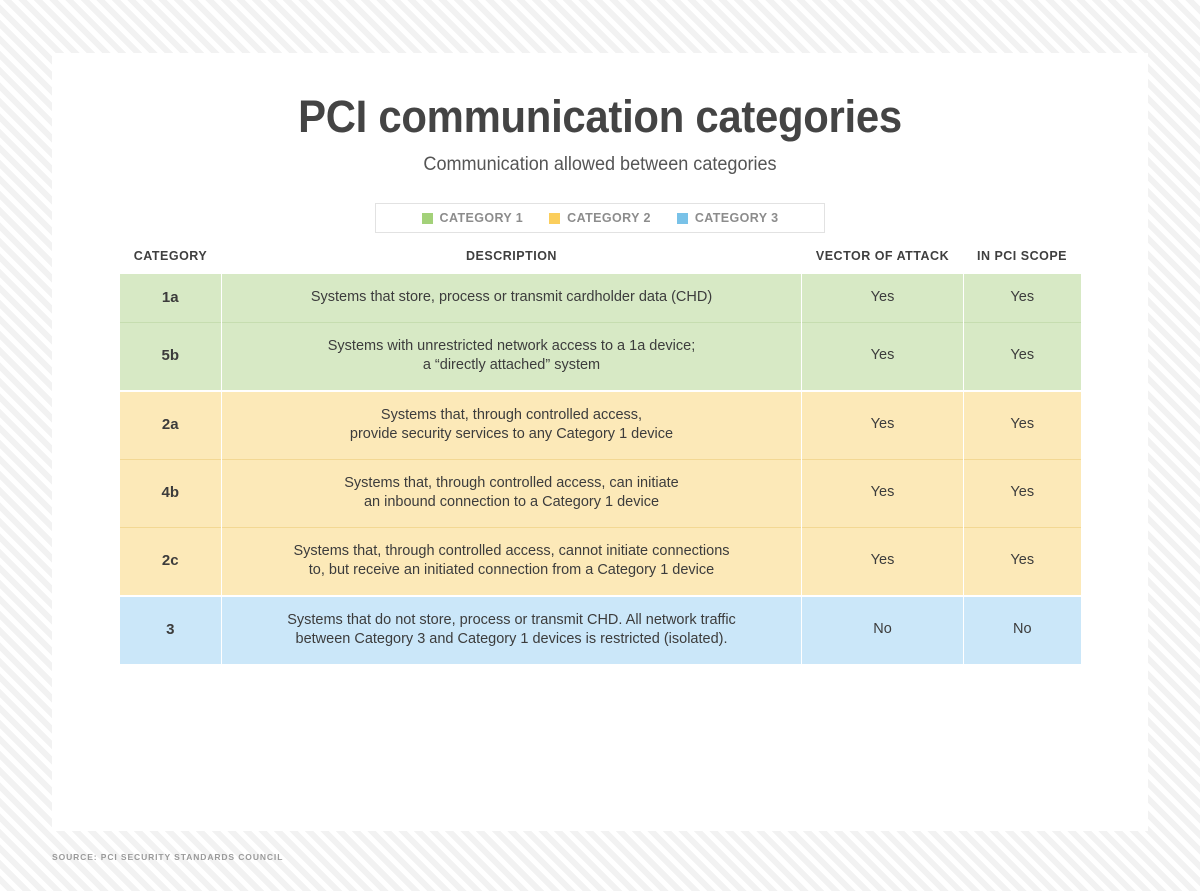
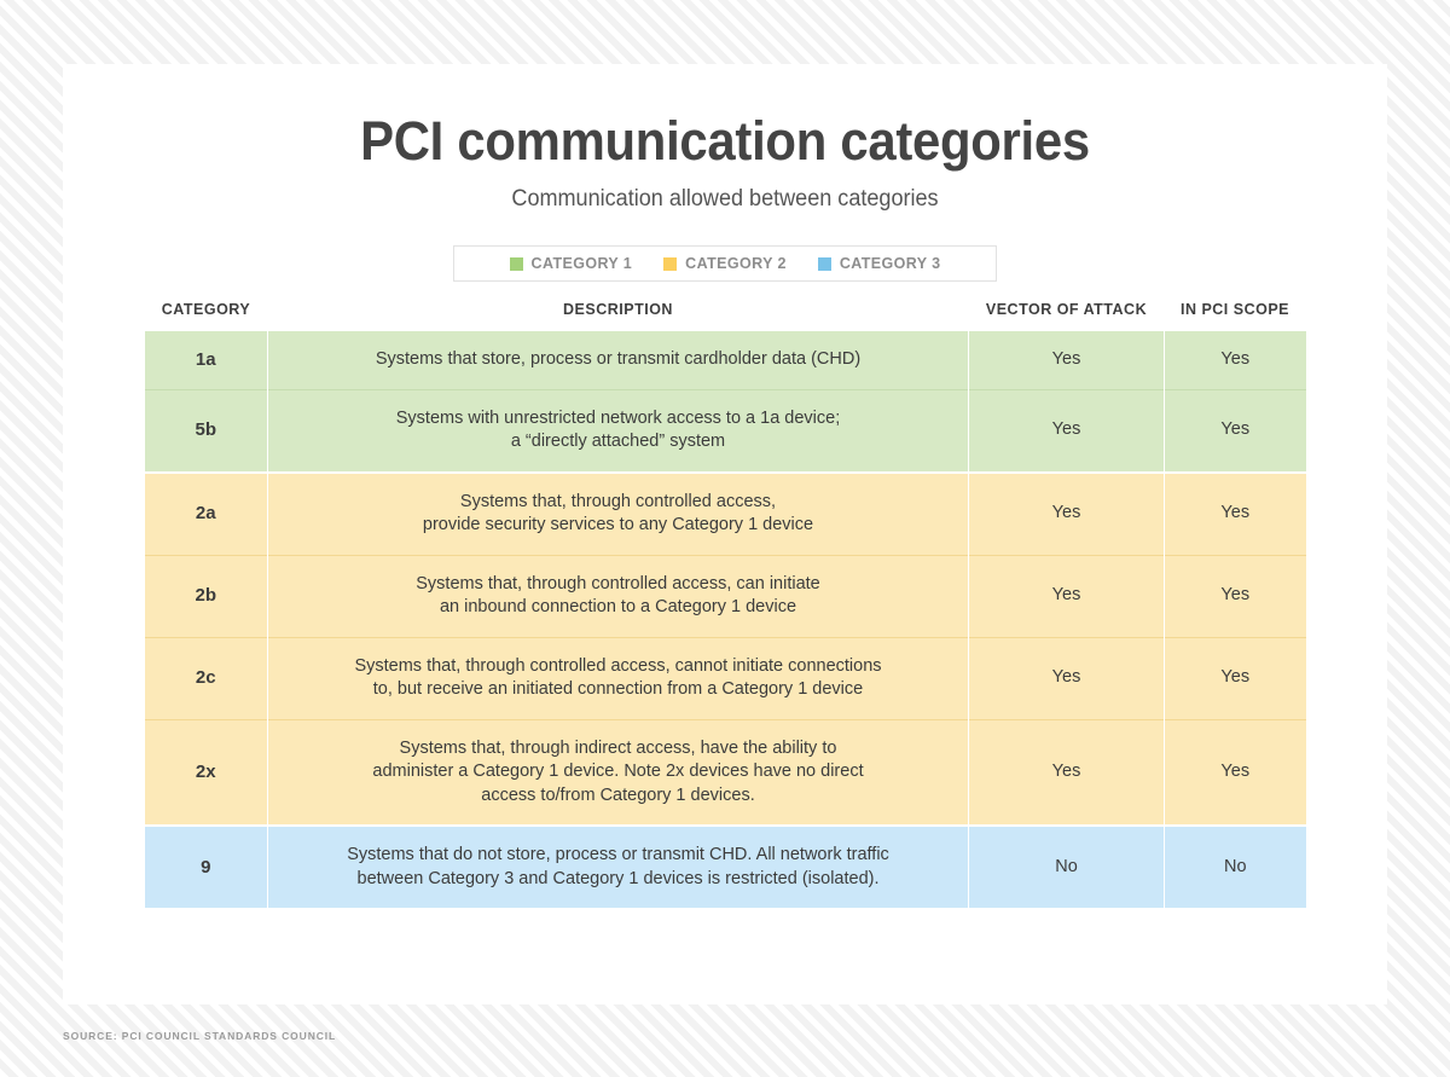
  PCI communication categories
  Communication allowed between categories
  CATEGORY 1
  CATEGORY 2
  CATEGORY 3
  CATEGORY	DESCRIPTION	VECTOR OF ATTACK	IN PCI SCOPE
  1a	Systems that store, process or transmit cardholder data (CHD)	Yes	Yes
  5b	Systems with unrestricted network access to a 1a device;a “directly attached” system	Yes	Yes
  2a	Systems that, through controlled access,provide security services to any Category 1 device	Yes	Yes
- 4b	Systems that, through controlled access, can initiatean inbound connection to a Category 1 device	Yes	Yes
+ 2b	Systems that, through controlled access, can initiatean inbound connection to a Category 1 device	Yes	Yes
  2c	Systems that, through controlled access, cannot initiate connectionsto, but receive an initiated connection from a Category 1 device	Yes	Yes
+ 2x	Systems that, through indirect access, have the ability toadminister a Category 1 device. Note 2x devices have no directaccess to/from Category 1 devices.	Yes	Yes
- 3	Systems that do not store, process or transmit CHD. All network trafficbetween Category 3 and Category 1 devices is restricted (isolated).	No	No
+ 9	Systems that do not store, process or transmit CHD. All network trafficbetween Category 3 and Category 1 devices is restricted (isolated).	No	No
- SOURCE: PCI SECURITY STANDARDS COUNCIL
+ SOURCE: PCI COUNCIL STANDARDS COUNCIL
